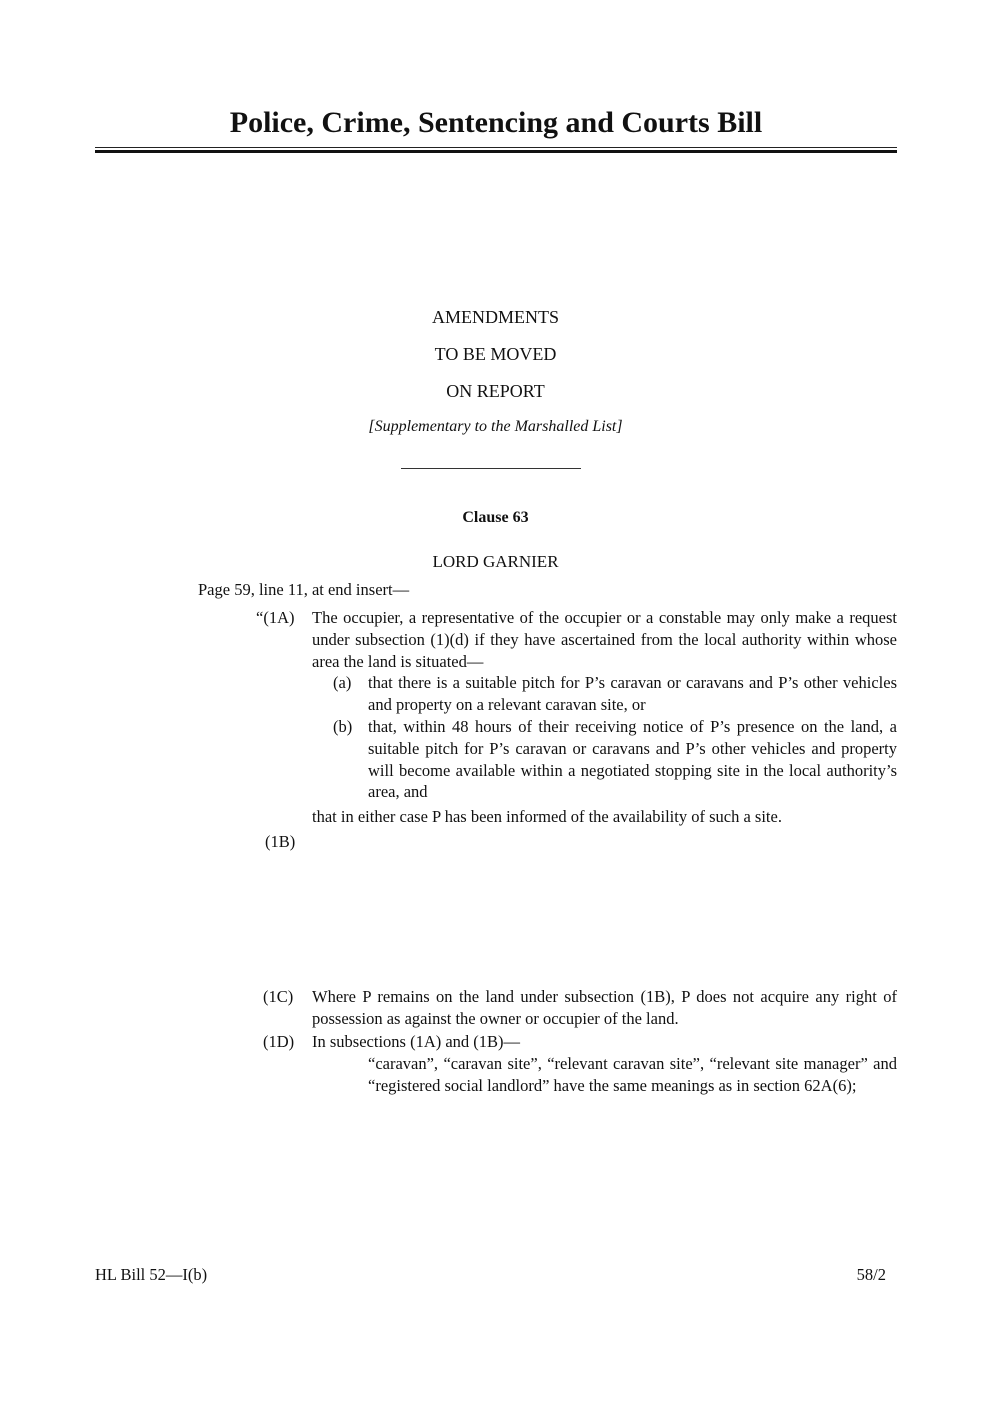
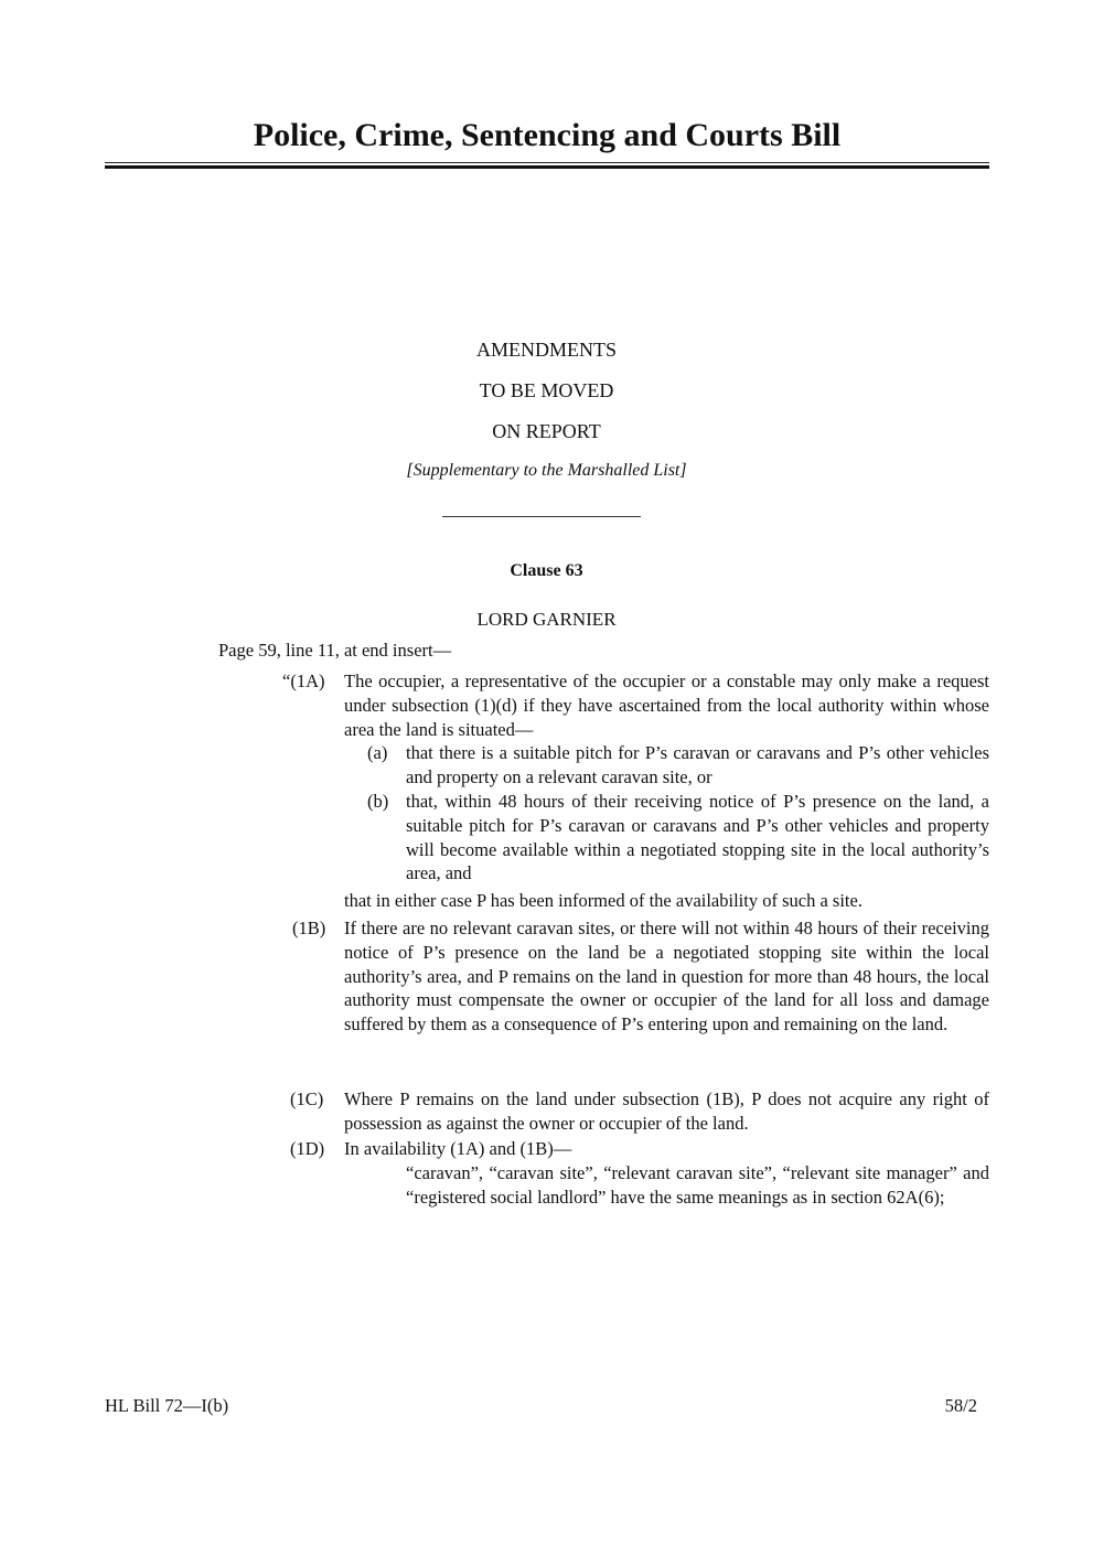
  Police, Crime, Sentencing and Courts Bill
  AMENDMENTS
  TO BE MOVED
  ON REPORT
  [Supplementary to the Marshalled List]
  Clause 63
  LORD GARNIER
  Page 59, line 11, at end insert—
  “(1A)
  The occupier, a representative of the occupier or a constable may only make a request under subsection (1)(d) if they have ascertained from the local authority within whose area the land is situated—
  (a)
  that there is a suitable pitch for P’s caravan or caravans and P’s other vehicles and property on a relevant caravan site, or
  (b)
  that, within 48 hours of their receiving notice of P’s presence on the land, a suitable pitch for P’s caravan or caravans and P’s other vehicles and property will become available within a negotiated stopping site in the local authority’s area, and
  that in either case P has been informed of the availability of such a site.
  (1B)
+ If there are no relevant caravan sites, or there will not within 48 hours of their receiving notice of P’s presence on the land be a negotiated stopping site within the local authority’s area, and P remains on the land in question for more than 48 hours, the local authority must compensate the owner or occupier of the land for all loss and damage suffered by them as a consequence of P’s entering upon and remaining on the land.
  (1C)
  Where P remains on the land under subsection (1B), P does not acquire any right of possession as against the owner or occupier of the land.
  (1D)
- In subsections (1A) and (1B)—
+ In availability (1A) and (1B)—
  “caravan”, “caravan site”, “relevant caravan site”, “relevant site manager” and “registered social landlord” have the same meanings as in section 62A(6);
- HL Bill 52—I(b)
+ HL Bill 72—I(b)
  58/2
